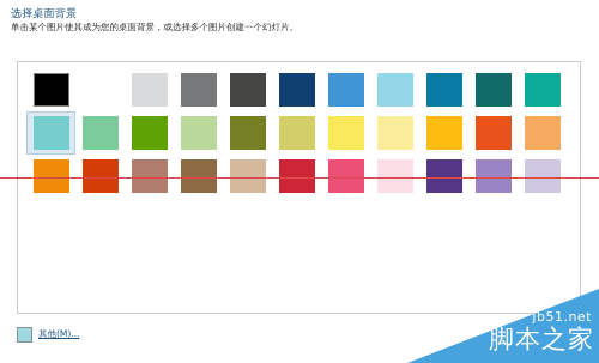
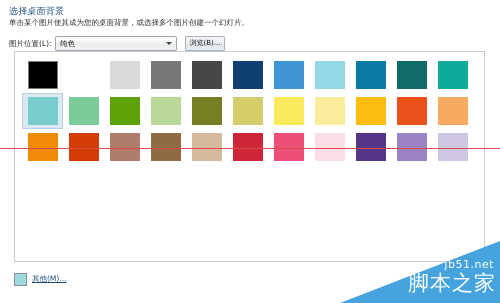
  选择桌面背景
  单击某个图片使其成为您的桌面背景，或选择多个图片创建一个幻灯片。
+ 图片位置(L):
+ 纯色
+ 浏览(B)...
  其他(M)...
  jb51.net
  脚本之家
